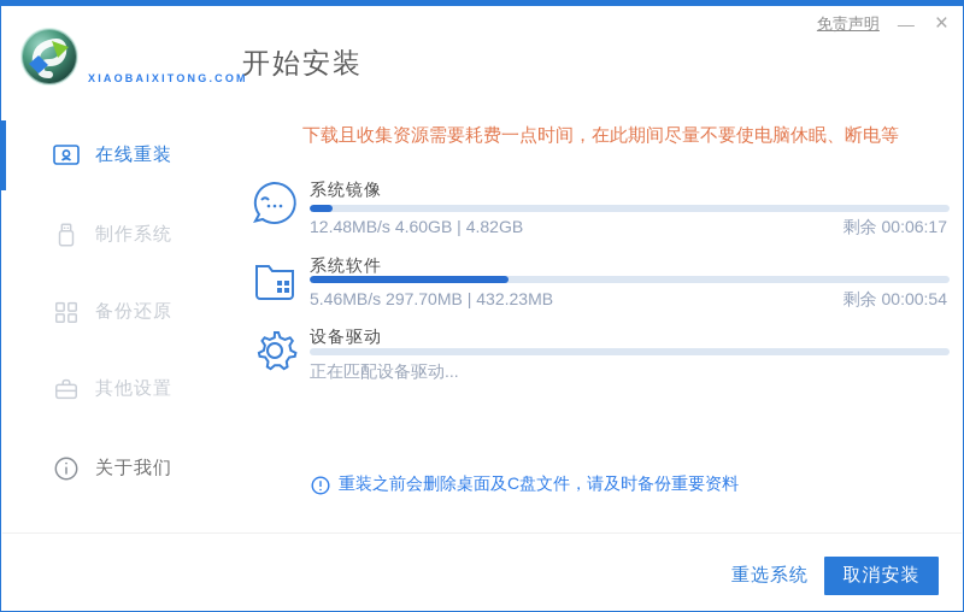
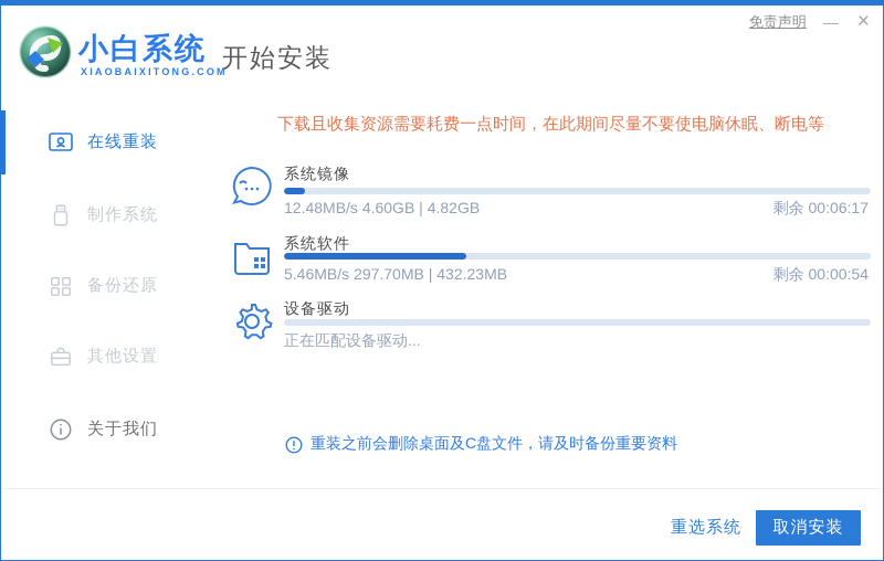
+ 小白系统
  XIAOBAIXITONG.COM
  开始安装
  免责声明
  —
  ×
  在线重装
  制作系统
  备份还原
  其他设置
  关于我们
  下载且收集资源需要耗费一点时间，在此期间尽量不要使电脑休眠、断电等
  系统镜像
  12.48MB/s 4.60GB | 4.82GB
  剩余 00:06:17
  系统软件
  5.46MB/s 297.70MB | 432.23MB
  剩余 00:00:54
  设备驱动
  正在匹配设备驱动...
  重装之前会删除桌面及C盘文件，请及时备份重要资料
  重选系统
  取消安装
